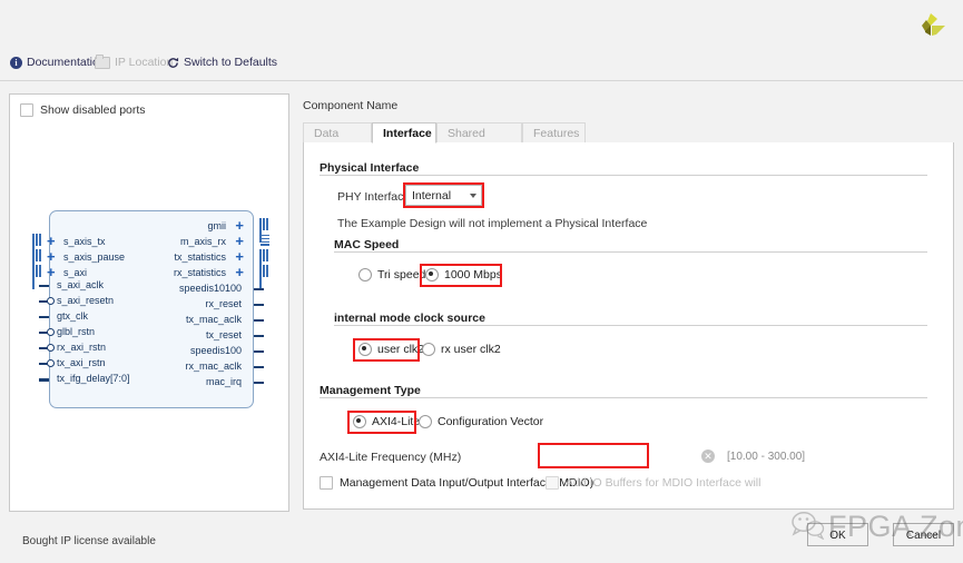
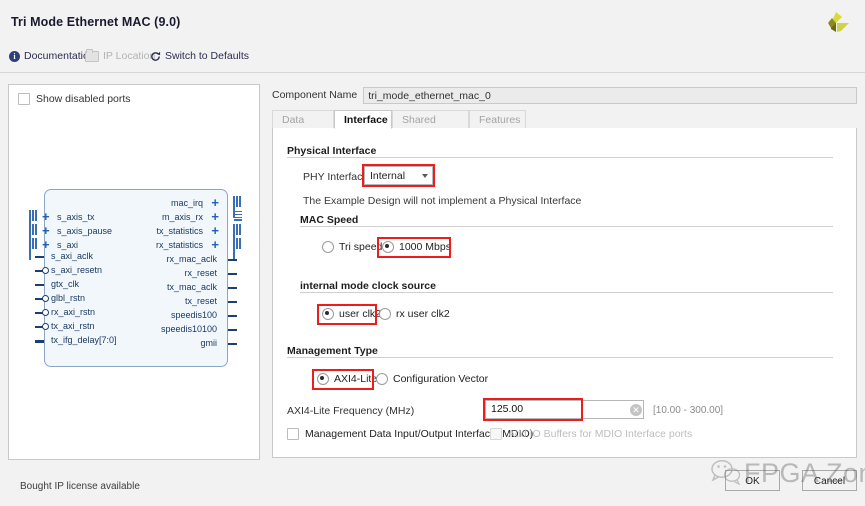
+ Tri Mode Ethernet MAC (9.0)
  i
  Documentati
  IP Locatio
  Switch to Defaults
  Show disabled ports
  +
  s_axis_tx
  +
  s_axis_pause
  +
  s_axi
  s_axi_aclk
  s_axi_resetn
  gtx_clk
  glbl_rstn
  rx_axi_rstn
  tx_axi_rstn
  tx_ifg_delay[7:0]
- gmii
+ mac_irq
  +
  m_axis_rx
  +
  tx_statistics
  +
  rx_statistics
  +
- speedis10100
+ rx_mac_aclk
  rx_reset
  tx_mac_aclk
  tx_reset
  speedis100
- rx_mac_aclk
+ speedis10100
- mac_irq
+ gmii
  Component Name
+ tri_mode_ethernet_mac_0
  Interface
  Features
  Physical Interface
  PHY Interfac
  Internal
  The Example Design will not implement a Physical Interface
  MAC Speed
  Tri speed
  1000 Mbps
  internal mode clock source
  user clk
  rx user clk2
  Management Type
  AXI4-Lite
  Configuration Vector
  AXI4-Lite Frequency (MHz)
+ 125.00
  ✕
  [10.00 - 300.00]
  Management Data Input/Output InterfacMDIO)
- Add IO Buffers for MDIO Interface will
+ Add IO Buffers for MDIO Interface ports
  Bought IP license available
  OK
  Cancel
  FPGA Zo
